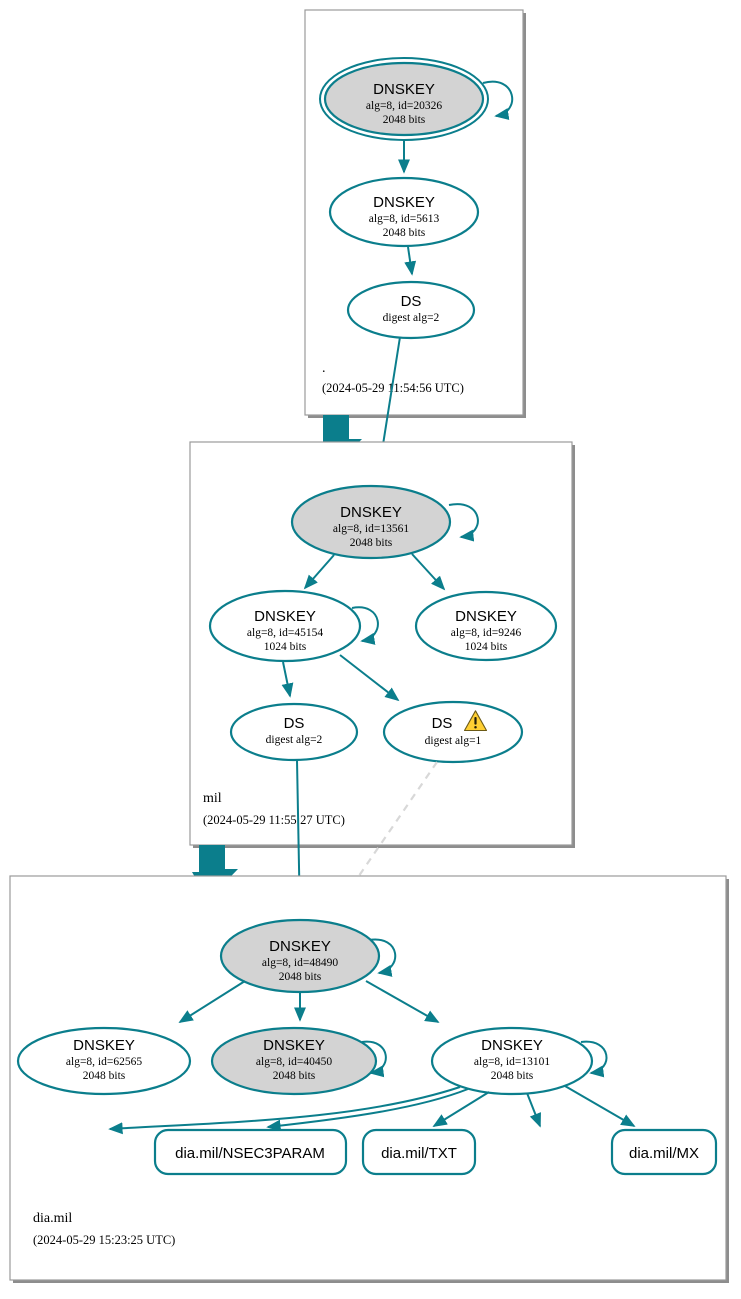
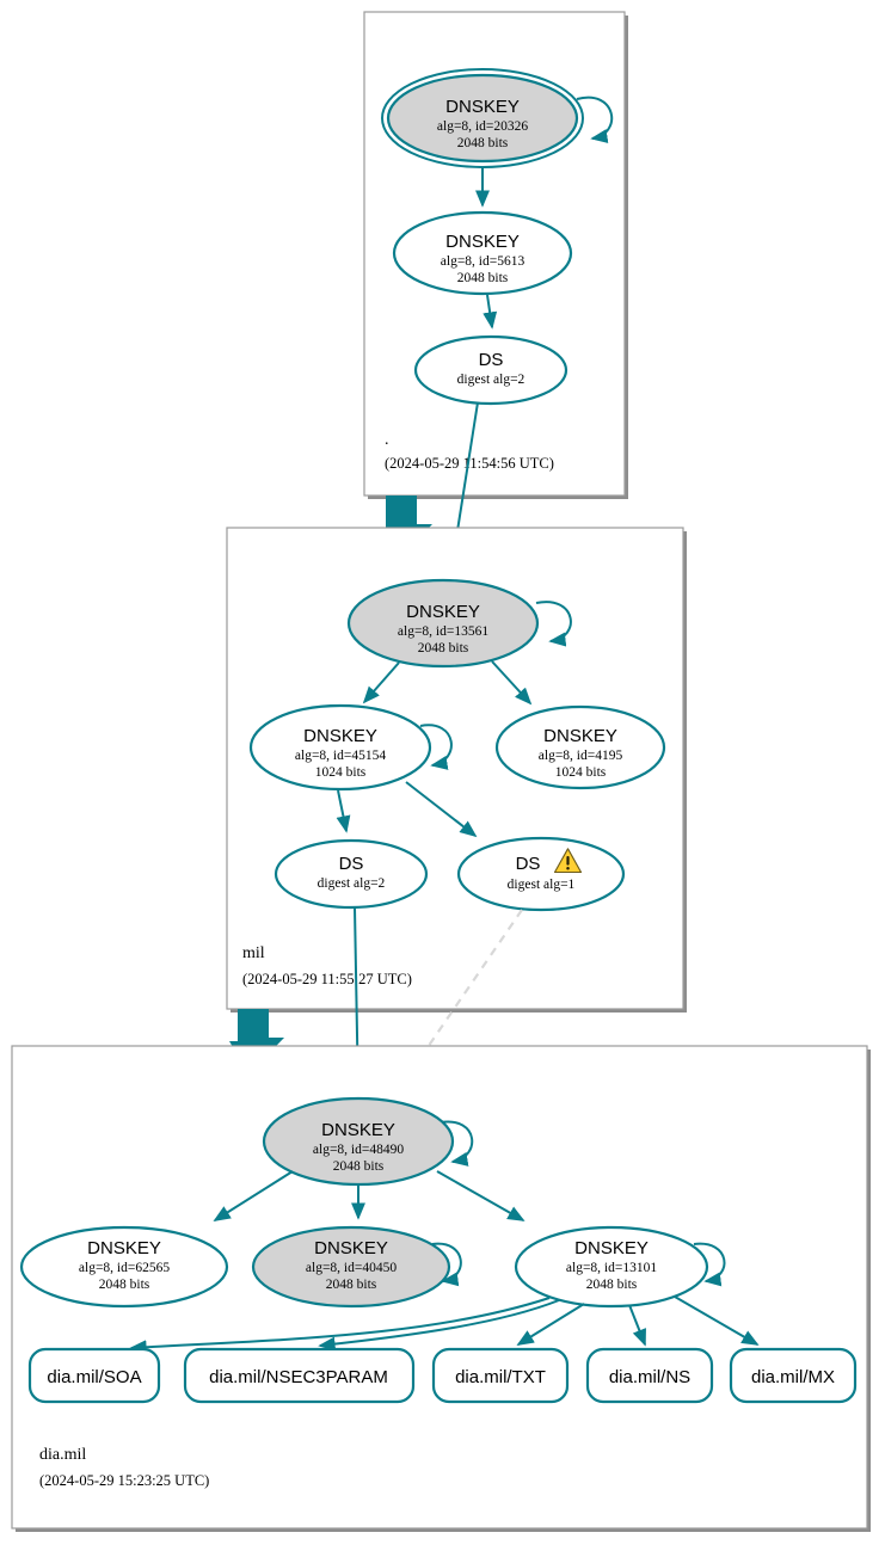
  DNSKEY
  alg=8, id=20326
  2048 bits
  DNSKEY
  alg=8, id=5613
  2048 bits
  DS
  digest alg=2
  .
  (2024-05-29 11:54:56 UTC)
  DNSKEY
  alg=8, id=13561
  2048 bits
  DNSKEY
  alg=8, id=45154
  1024 bits
  DNSKEY
- alg=8, id=9246
+ alg=8, id=4195
  1024 bits
  DS
  digest alg=2
  DS
  digest alg=1
  mil
  (2024-05-29 11:5527 UTC)
  DNSKEY
  alg=8, id=48490
  2048 bits
  DNSKEY
  alg=8, id=62565
  2048 bits
  DNSKEY
  alg=8, id=40450
  2048 bits
  DNSKEY
  alg=8, id=13101
  2048 bits
+ dia.mil/SOA
  dia.mil/NSEC3PARAM
  dia.mil/TXT
+ dia.mil/NS
  dia.mil/MX
  dia.mil
  (2024-05-29 15:23:25 UTC)
